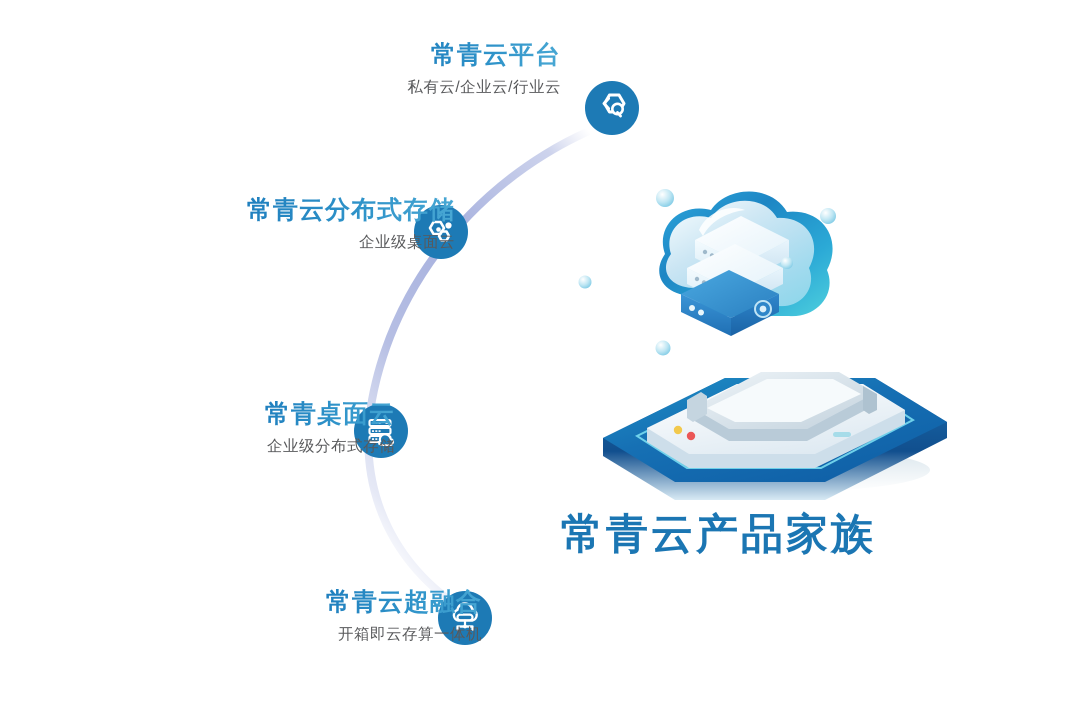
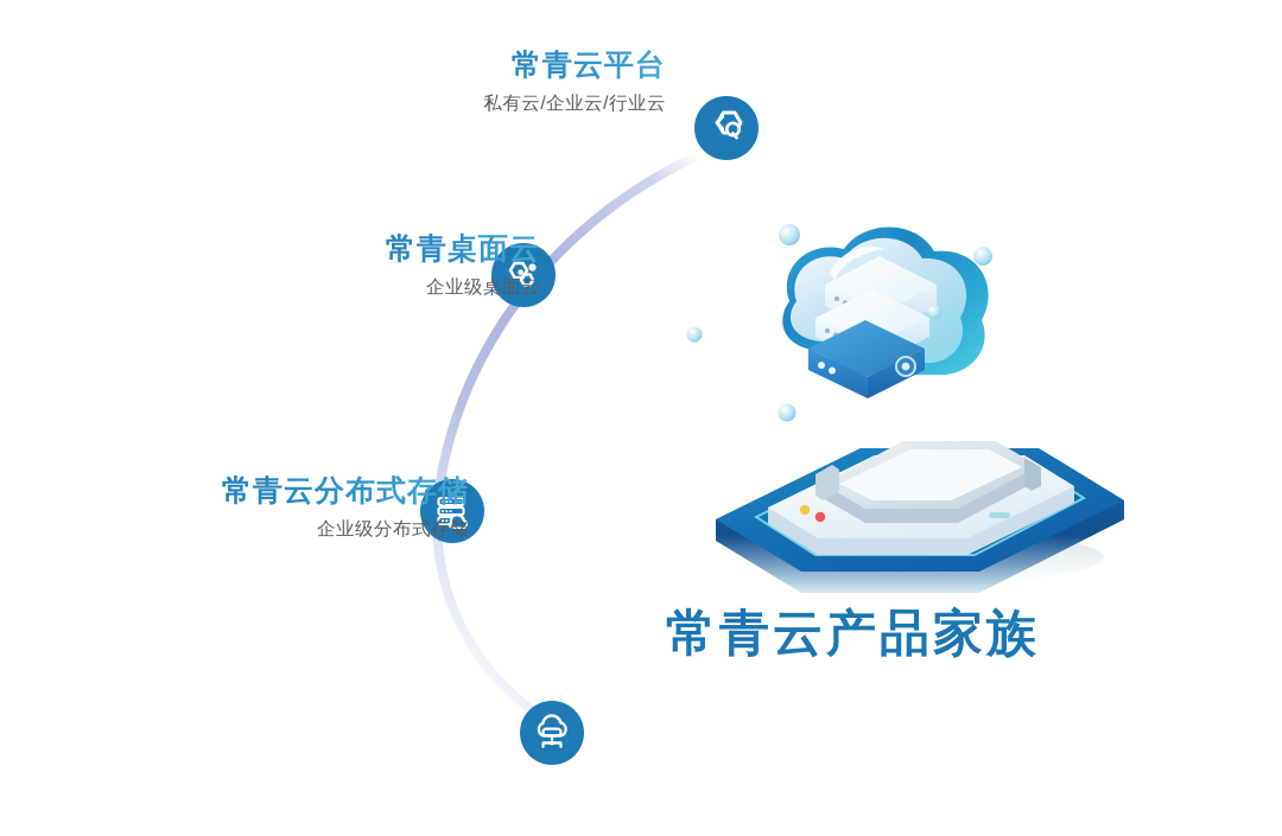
  常青云平台
  私有云/企业云/行业云
- 常青云分布式存储
+ 常青桌面云
  企业级桌面云
- 常青桌面云
+ 常青云分布式存储
  企业级分布式存储
- 常青云超融合
- 开箱即云存算一体机
  常青云产品家族
